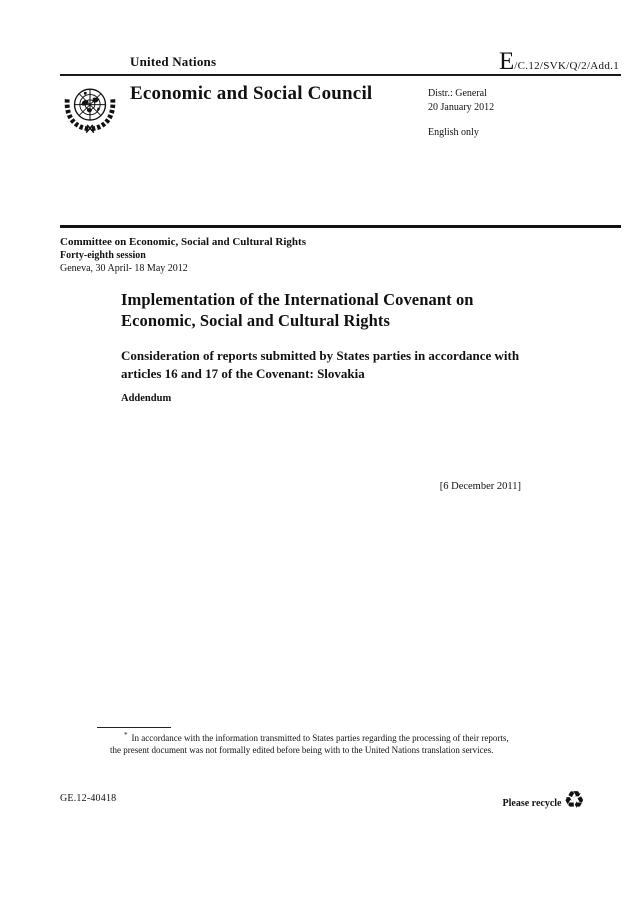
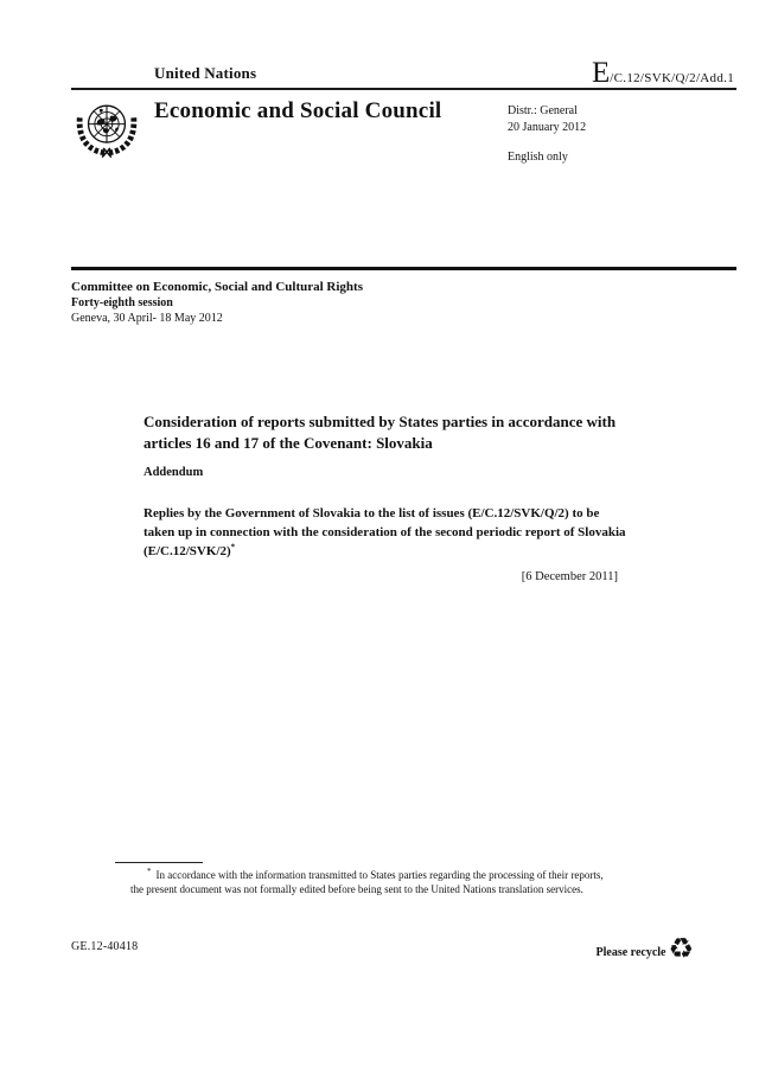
  United Nations
  E
  /C.12/SVK/Q/2/Add.1
  Economic and Social Council
  Distr.: General
  20 January 2012
  English only
  Committee on Economic, Social and Cultural Rights
  Forty-eighth session
  Geneva, 30 April- 18 May 2012
- Implementation of the International Covenant on Economic, Social and Cultural Rights
  Consideration of reports submitted by States parties in accordance with articles 16 and 17 of the Covenant: Slovakia
  Addendum
+ Replies by the Government of Slovakia to the list of issues (E/C.12/SVK/Q/2) to be taken up in connection with the consideration of the second periodic report of Slovakia (E/C.12/SVK/2)*
  [6 December 2011]
- * In accordance with the information transmitted to States parties regarding the processing of their reports, the present document was not formally edited before being with to the United Nations translation services.
+ * In accordance with the information transmitted to States parties regarding the processing of their reports, the present document was not formally edited before being sent to the United Nations translation services.
  GE.12-40418
  Please recycle
  ♻
